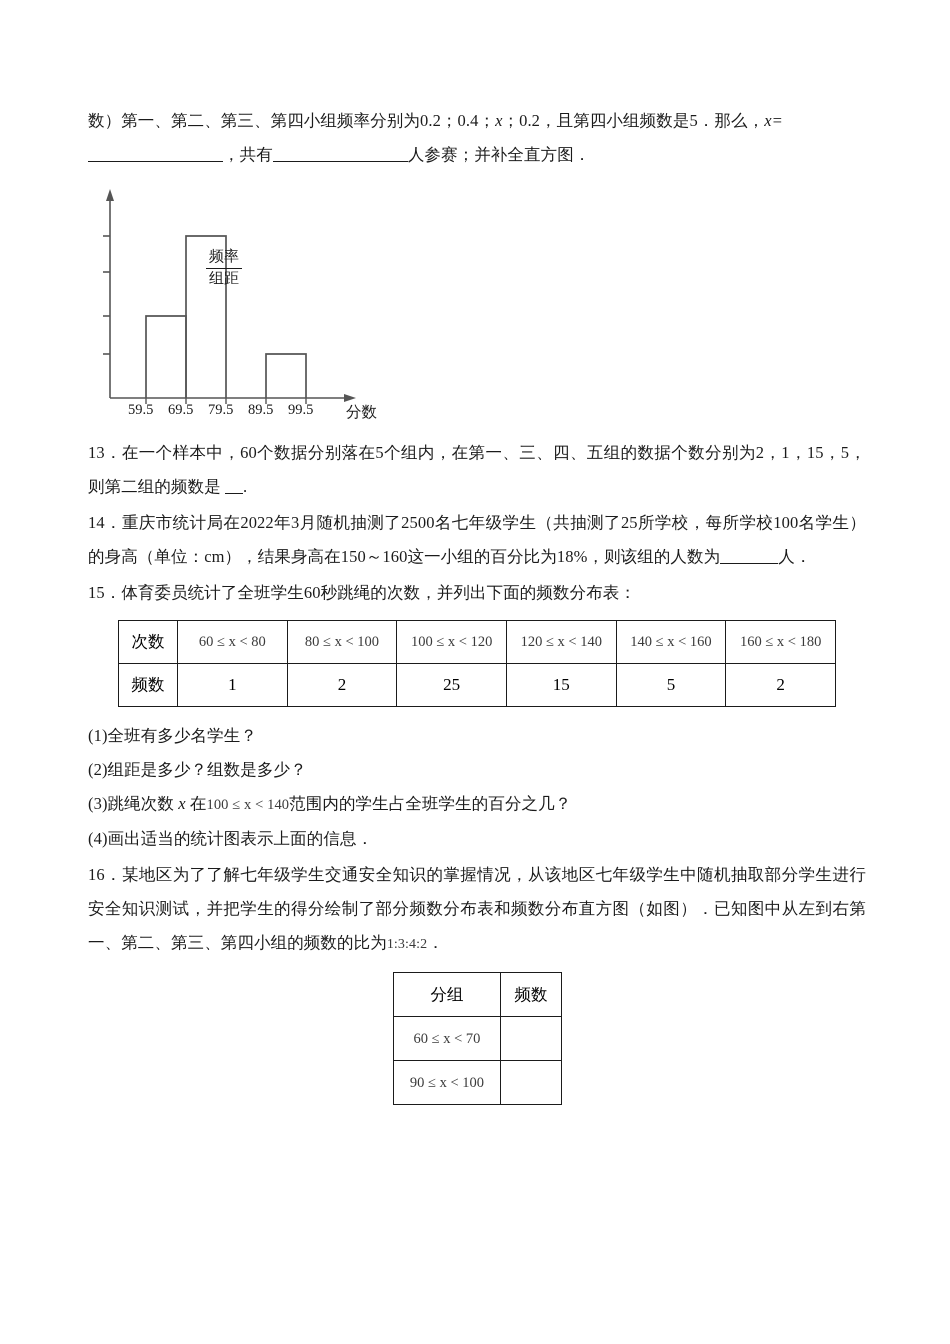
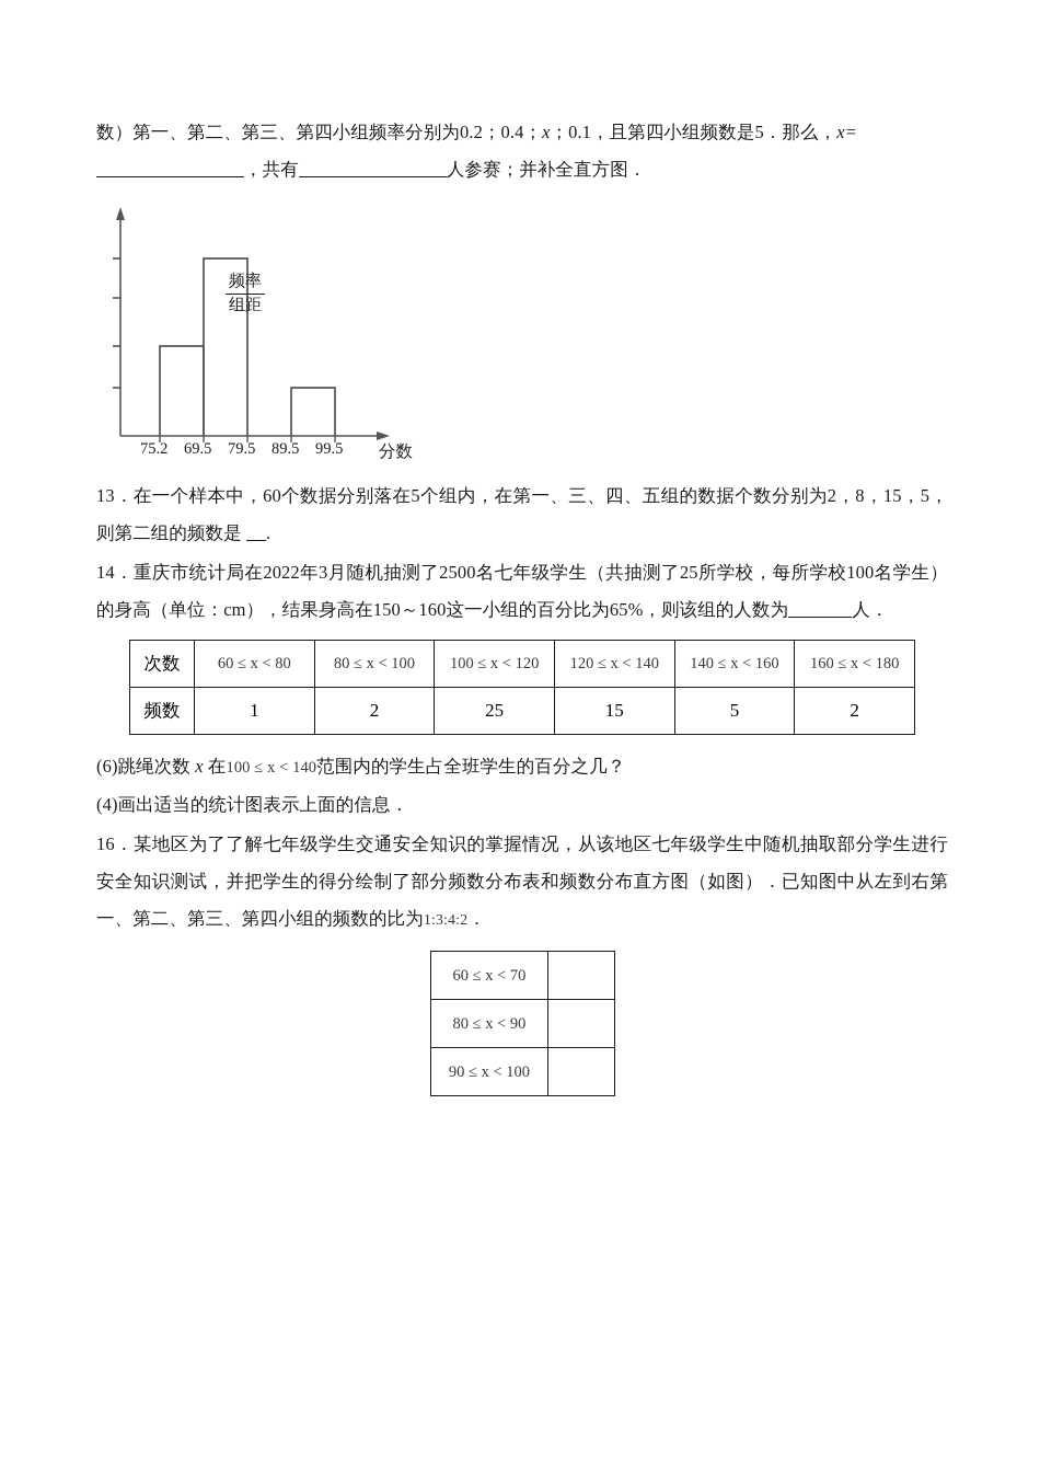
- 数）第一、第二、第三、第四小组频率分别为0.2；0.4；x；0.2，且第四小组频数是5．那么，x=
+ 数）第一、第二、第三、第四小组频率分别为0.2；0.4；x；0.1，且第四小组频数是5．那么，x=
  ，共有 人参赛；并补全直方图．
  频率
  组距
- 59.5
+ 75.2
  69.5
  79.5
  89.5
  99.5
  分数
- 13．在一个样本中，60个数据分别落在5个组内，在第一、三、四、五组的数据个数分别为2，1，15，5，则第二组的频数是 .
+ 13．在一个样本中，60个数据分别落在5个组内，在第一、三、四、五组的数据个数分别为2，8，15，5，则第二组的频数是 .
- 14．重庆市统计局在2022年3月随机抽测了2500名七年级学生（共抽测了25所学校，每所学校100名学生）的身高（单位：cm），结果身高在150～160这一小组的百分比为18%，则该组的人数为 人．
+ 14．重庆市统计局在2022年3月随机抽测了2500名七年级学生（共抽测了25所学校，每所学校100名学生）的身高（单位：cm），结果身高在150～160这一小组的百分比为65%，则该组的人数为 人．
- 15．体育委员统计了全班学生60秒跳绳的次数，并列出下面的频数分布表：
  次数	60 ≤ x < 80	80 ≤ x < 100	100 ≤ x < 120	120 ≤ x < 140	140 ≤ x < 160	160 ≤ x < 180
  频数	1	2	25	15	5	2
- (1)全班有多少名学生？
- (2)组距是多少？组数是多少？
- (3)跳绳次数 x 在100 ≤ x < 140范围内的学生占全班学生的百分之几？
+ (6)跳绳次数 x 在100 ≤ x < 140范围内的学生占全班学生的百分之几？
  (4)画出适当的统计图表示上面的信息．
  16．某地区为了了解七年级学生交通安全知识的掌握情况，从该地区七年级学生中随机抽取部分学生进行安全知识测试，并把学生的得分绘制了部分频数分布表和频数分布直方图（如图）．已知图中从左到右第一、第二、第三、第四小组的频数的比为1:3:4:2．
- 分组	频数
  60 ≤ x < 70
+ 80 ≤ x < 90
  90 ≤ x < 100
